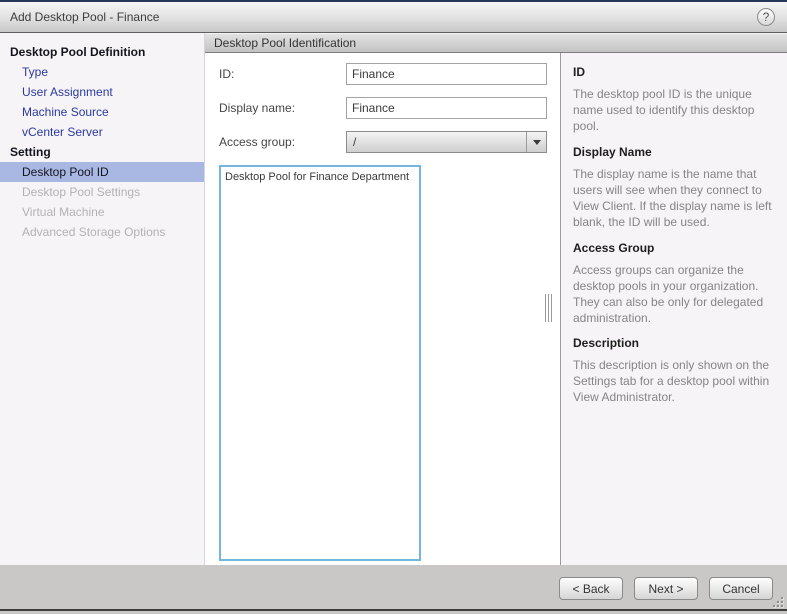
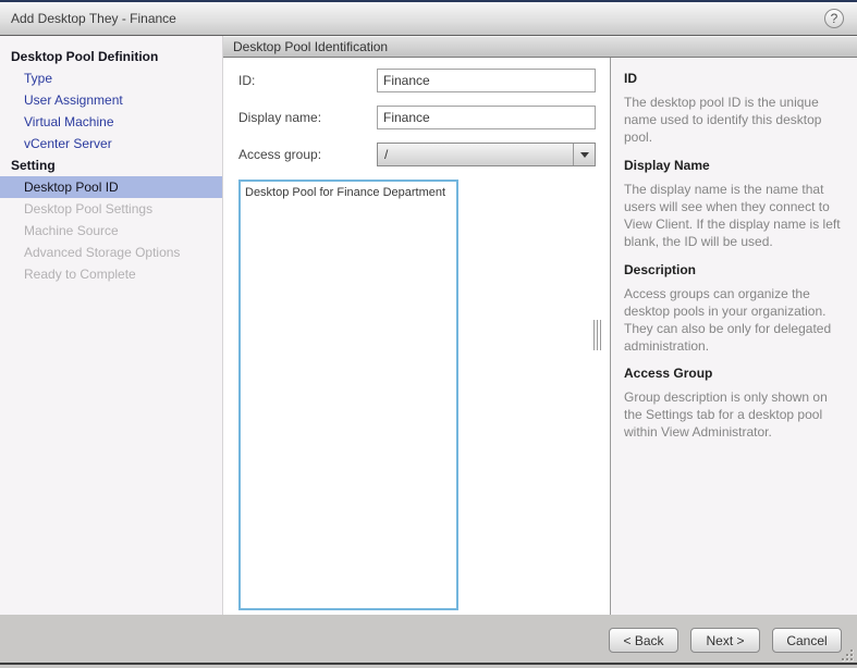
- Add Desktop Pool - Finance
+ Add Desktop They - Finance
  ?
  Desktop Pool Definition
  Type
  User Assignment
- Machine Source
+ Virtual Machine
  vCenter Server
  Setting
  Desktop Pool ID
  Desktop Pool Settings
- Virtual Machine
+ Machine Source
  Advanced Storage Options
+ Ready to Complete
  Desktop Pool Identification
  ID:
  Finance
  Display name:
  Finance
  Access group:
  /
  Desktop Pool for Finance Department
  ID
  The desktop pool ID is the unique name used to identify this desktop pool.
  Display Name
  The display name is the name that users will see when they connect to View Client. If the display name is left blank, the ID will be used.
- Access Group
+ Description
  Access groups can organize the desktop pools in your organization. They can also be only for delegated administration.
- Description
+ Access Group
- This description is only shown on the Settings tab for a desktop pool within View Administrator.
+ Group description is only shown on the Settings tab for a desktop pool within View Administrator.
  < Back
  Next >
  Cancel
